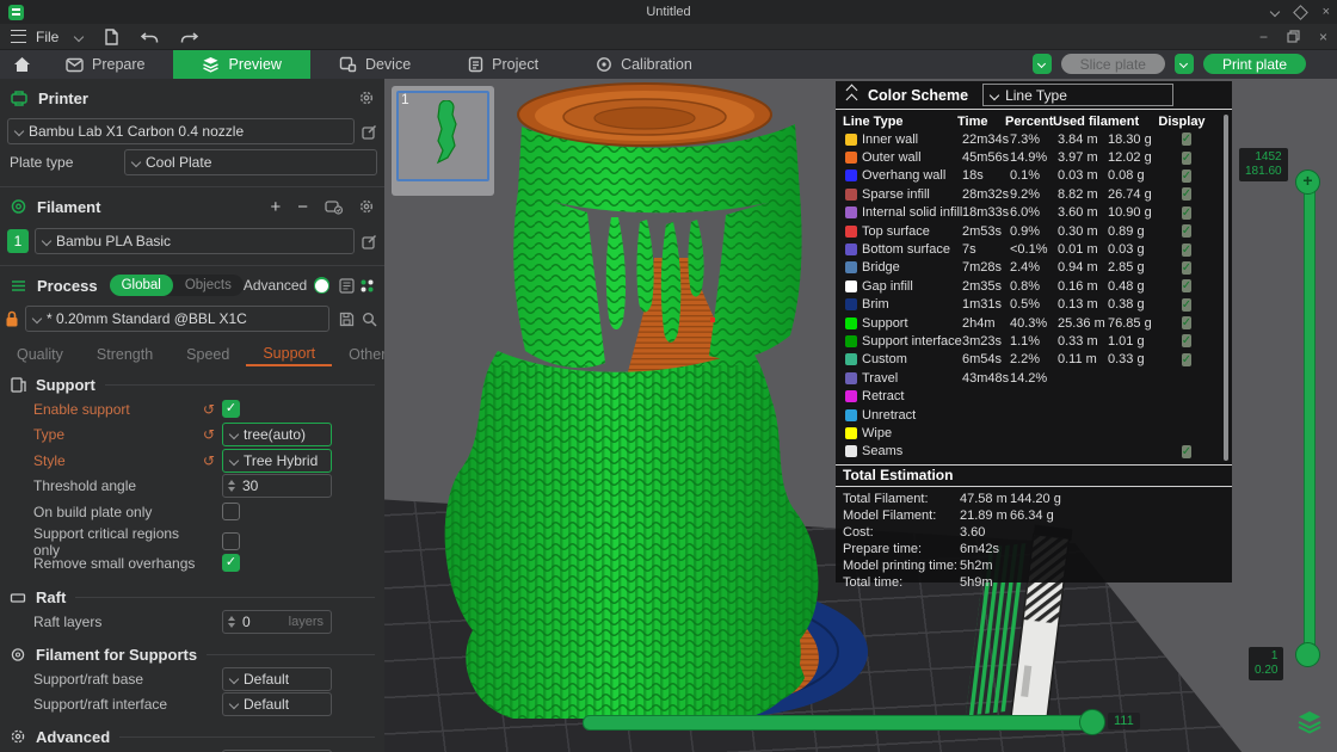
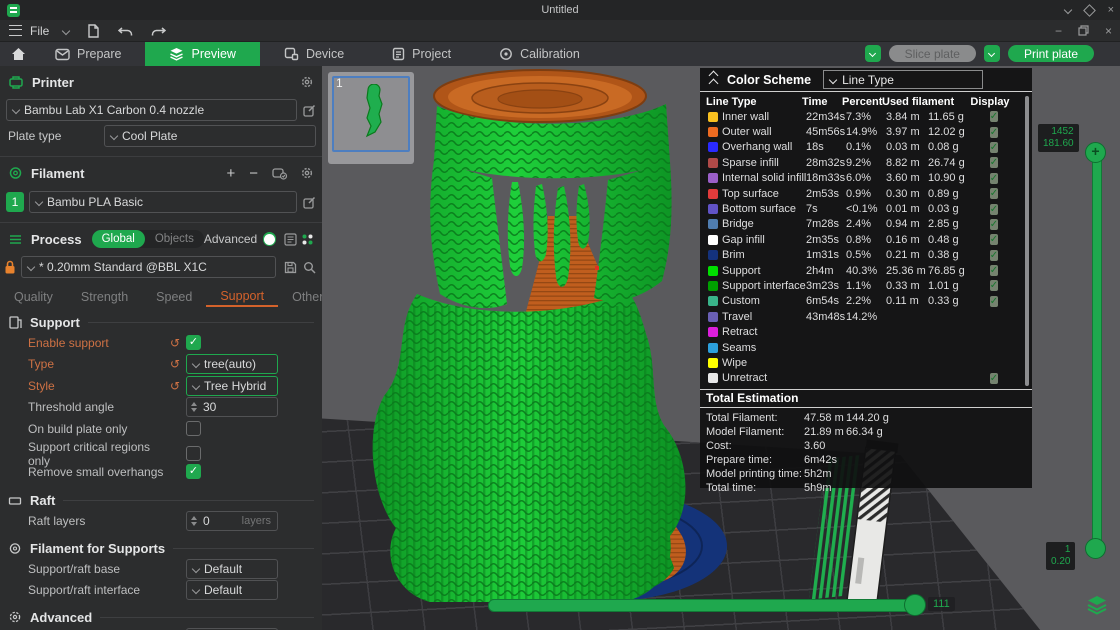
  Untitled
  ×
  File
  −
  ×
  Prepare
  Preview
  Device
  Project
  Calibration
  Slice plate
  Print plate
  Printer
  Bambu Lab X1 Carbon 0.4 nozzle
  Plate type
  Cool Plate
  Filament
  +
  −
  1
  Bambu PLA Basic
  Process
  Global
  Objects
  Advanced
  * 0.20mm Standard @BBL X1C
  Quality
  Strength
  Speed
  Support
  Support
  Enable support
  ↺
  ✓
  Type
  ↺
  tree(auto)
  Style
  ↺
  Tree Hybrid
  Threshold angle
  30
  On build plate only
  Support critical regions only
  Remove small overhangs
  ✓
  Raft
  Raft layers
  0
  layers
  Filament for Supports
  Support/raft base
  Default
  Support/raft interface
  Default
  Advanced
  1
  Color Scheme
  Line Type
  Line Type
  Time
  Percent
  Used filament
  Display
  Inner wall
  22m34s
  7.3%
  3.84 m
- 18.30 g
+ 11.65 g
  ✓
  Outer wall
  45m56s
  14.9%
  3.97 m
  12.02 g
  ✓
  Overhang wall
  18s
  0.1%
  0.03 m
  0.08 g
  ✓
  Sparse infill
  28m32s
  9.2%
  8.82 m
  26.74 g
  ✓
  Internal solid infill
  18m33s
  6.0%
  3.60 m
  10.90 g
  ✓
  Top surface
  2m53s
  0.9%
  0.30 m
  0.89 g
  ✓
  Bottom surface
  7s
  <0.1%
  0.01 m
  0.03 g
  ✓
  Bridge
  7m28s
  2.4%
  0.94 m
  2.85 g
  ✓
  Gap infill
  2m35s
  0.8%
  0.16 m
  0.48 g
  ✓
  Brim
  1m31s
  0.5%
- 0.13 m
+ 0.21 m
  0.38 g
  ✓
  Support
  2h4m
  40.3%
  25.36 m
  76.85 g
  ✓
  Support interface
  3m23s
  1.1%
  0.33 m
  1.01 g
  ✓
  Custom
  6m54s
  2.2%
  0.11 m
  0.33 g
  ✓
  Travel
  43m48s
  14.2%
  Retract
- Unretract
+ Seams
  Wipe
- Seams
+ Unretract
  ✓
  Total Estimation
  Total Filament:
  47.58 m
  144.20 g
  Model Filament:
  21.89 m
  66.34 g
  Cost:
  3.60
  Prepare time:
  6m42s
  Model printing time:
  5h2m
  Total time:
  5h9m
  +
  1452
  181.60
  1
  0.20
  111
